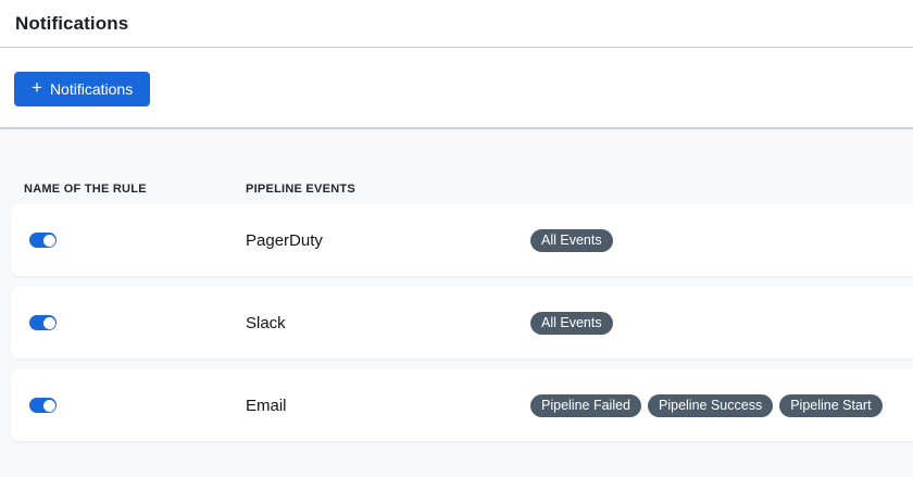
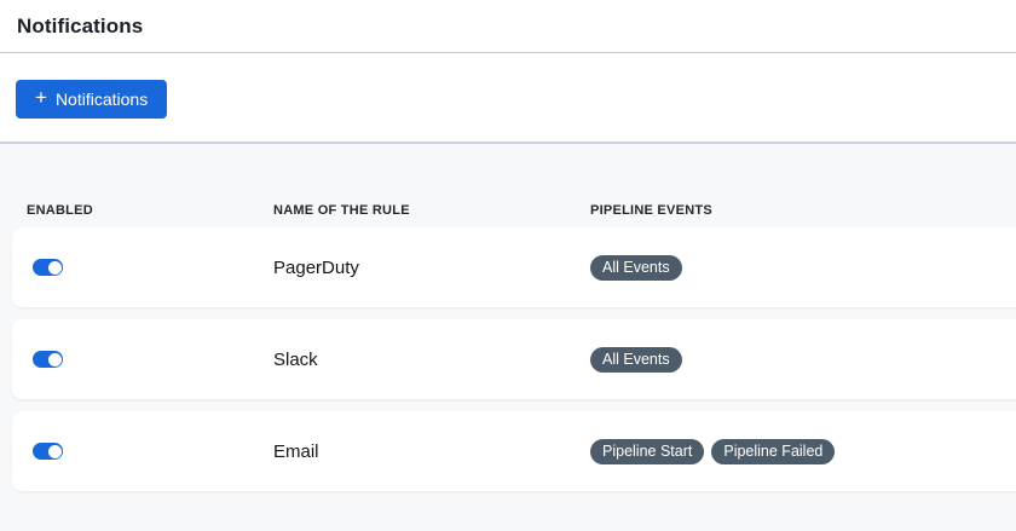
  Notifications
  +
  Notifications
+ ENABLED
  NAME OF THE RULE
  PIPELINE EVENTS
  PagerDuty
  All Events
  Slack
  All Events
  Email
- Pipeline Failed
+ Pipeline Start
- Pipeline Success
- Pipeline Start
+ Pipeline Failed
